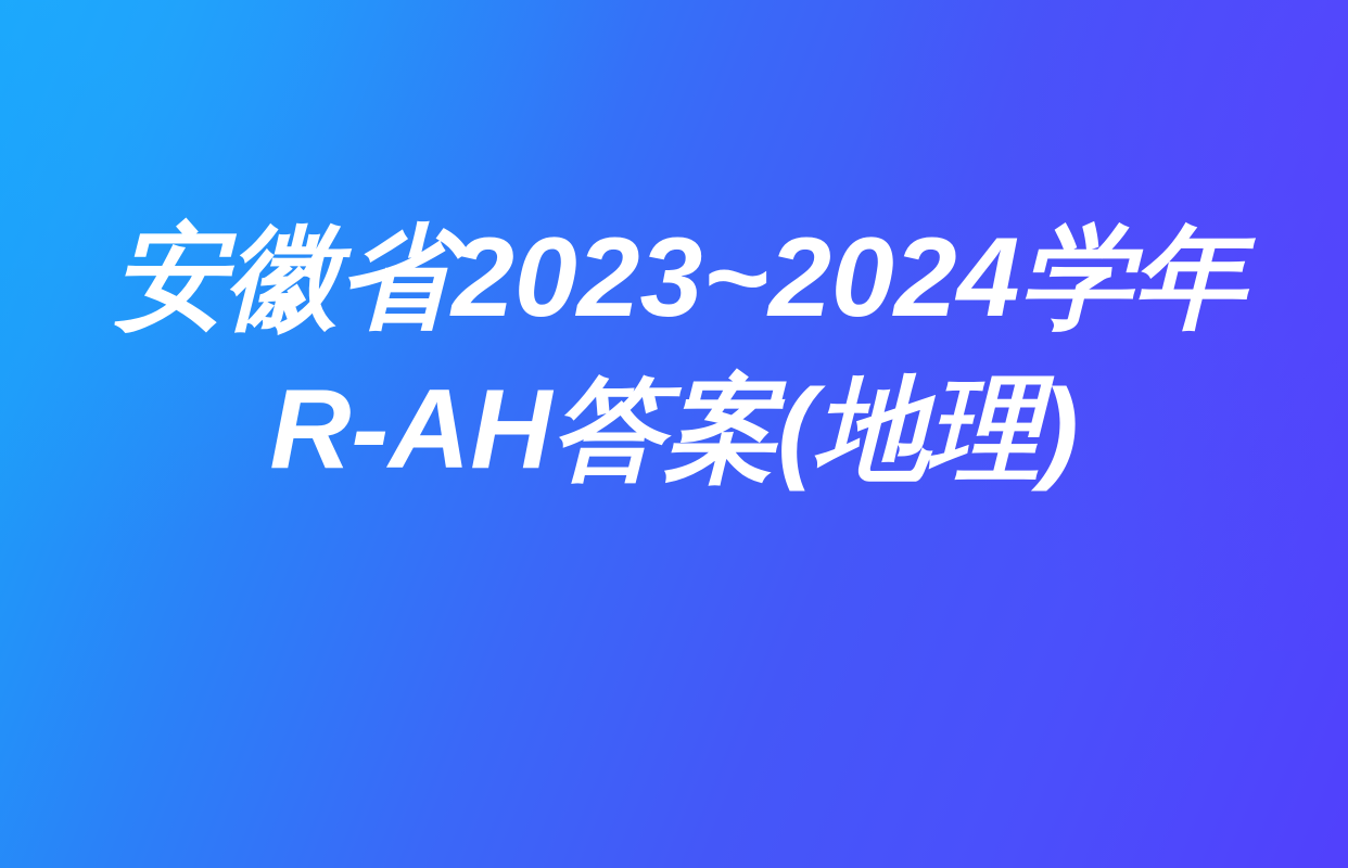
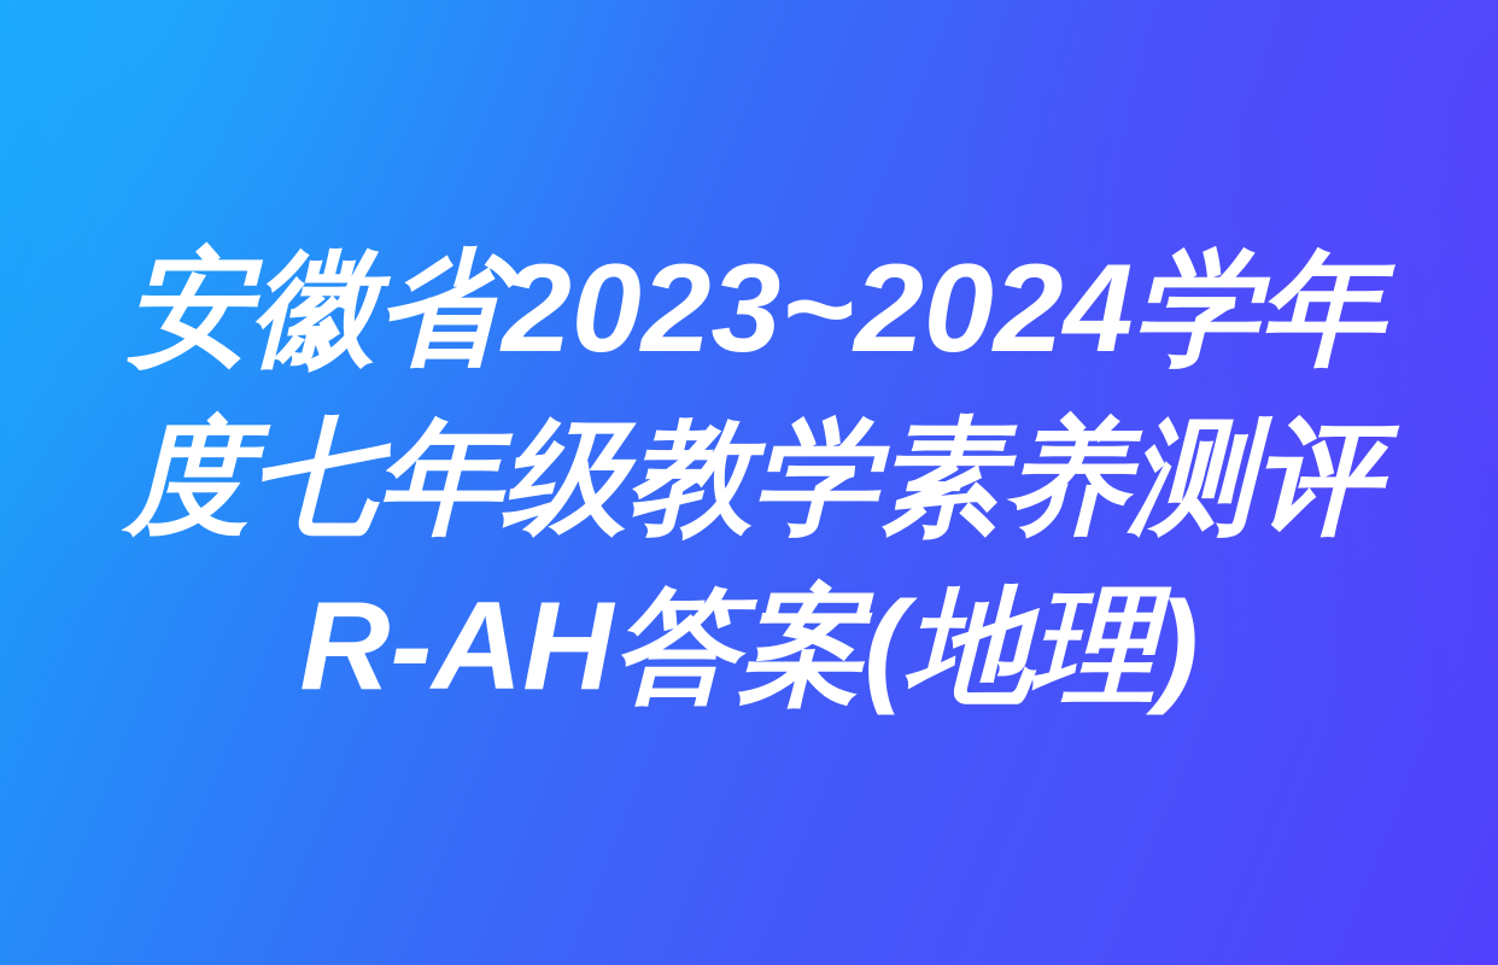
  安徽省2023~2024学年
+ 度七年级教学素养测评
  R-AH答案(地理)
